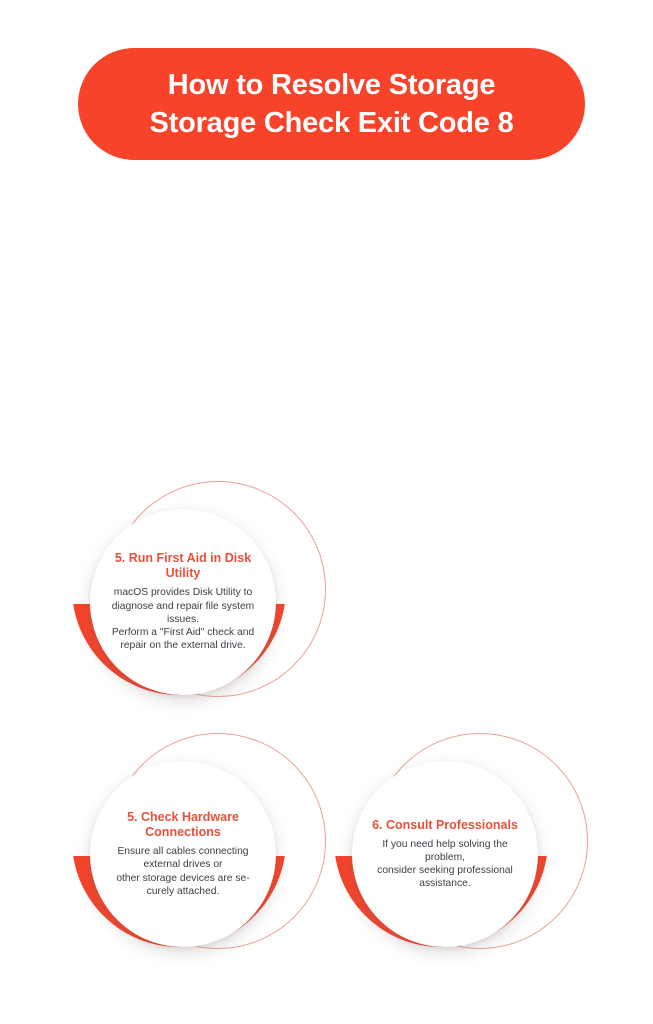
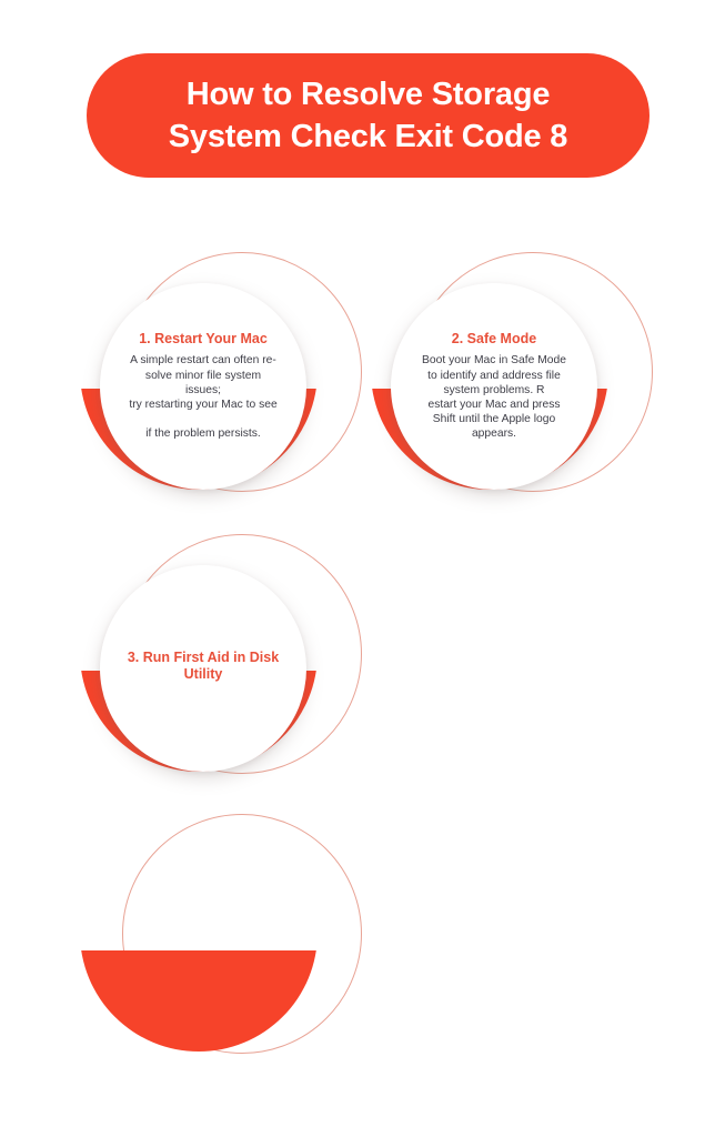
  How to Resolve Storage
- Storage Check Exit Code 8
+ System Check Exit Code 8
+ 1. Restart Your Mac
+ A simple restart can often re-
+ solve minor file system
+ issues;
+ try restarting your Mac to see
+ if the problem persists.
+ 2. Safe Mode
+ Boot your Mac in Safe Mode
+ to identify and address file
+ system problems. R
+ estart your Mac and press
+ Shift until the Apple logo
+ appears.
- 5. Run First Aid in Disk Utility
+ 3. Run First Aid in Disk Utility
- macOS provides Disk Utility to
- diagnose and repair file system
- issues.
- Perform a "First Aid" check and
- repair on the external drive.
- 5. Check Hardware Connections
- Ensure all cables connecting
- external drives or
- other storage devices are se-
- curely attached.
- 6. Consult Professionals
- If you need help solving the
- problem,
- consider seeking professional
- assistance.
